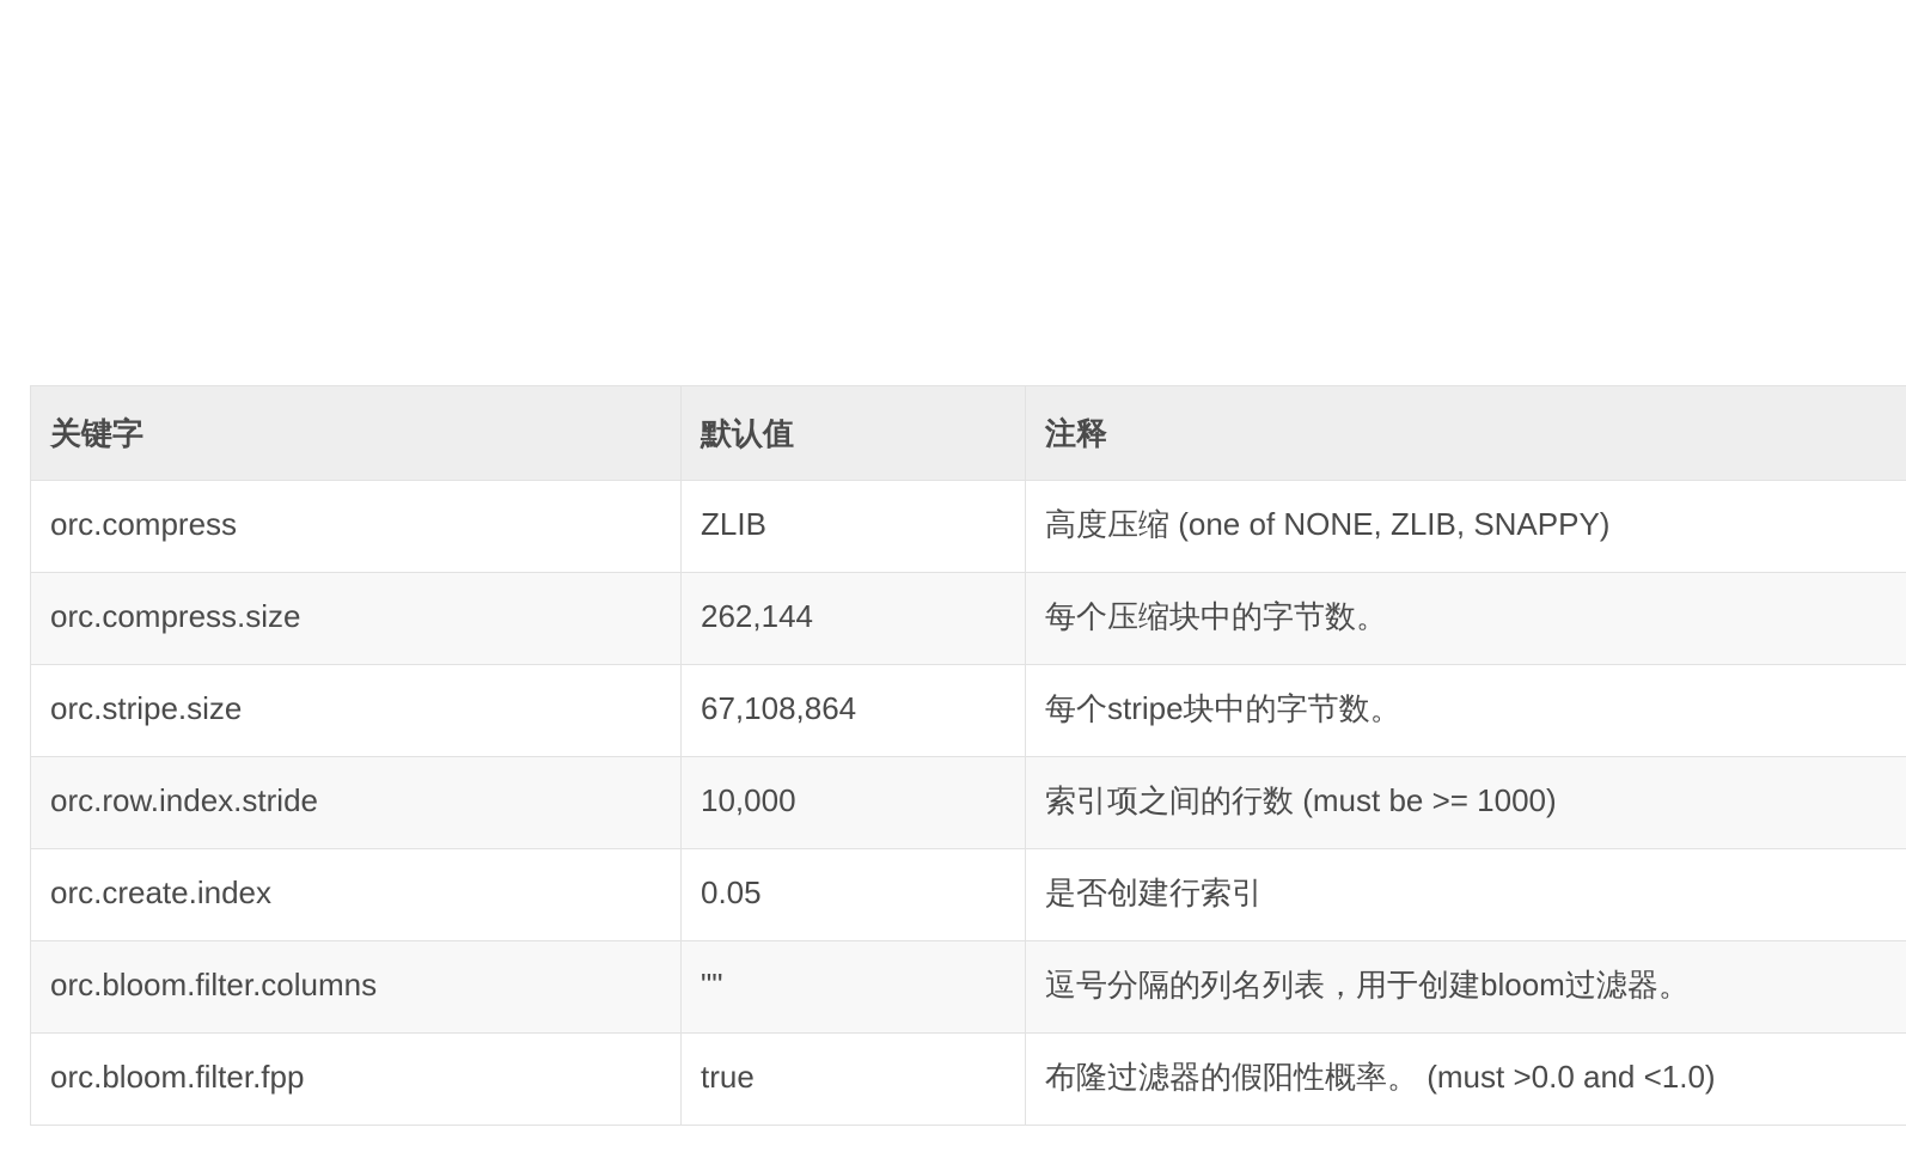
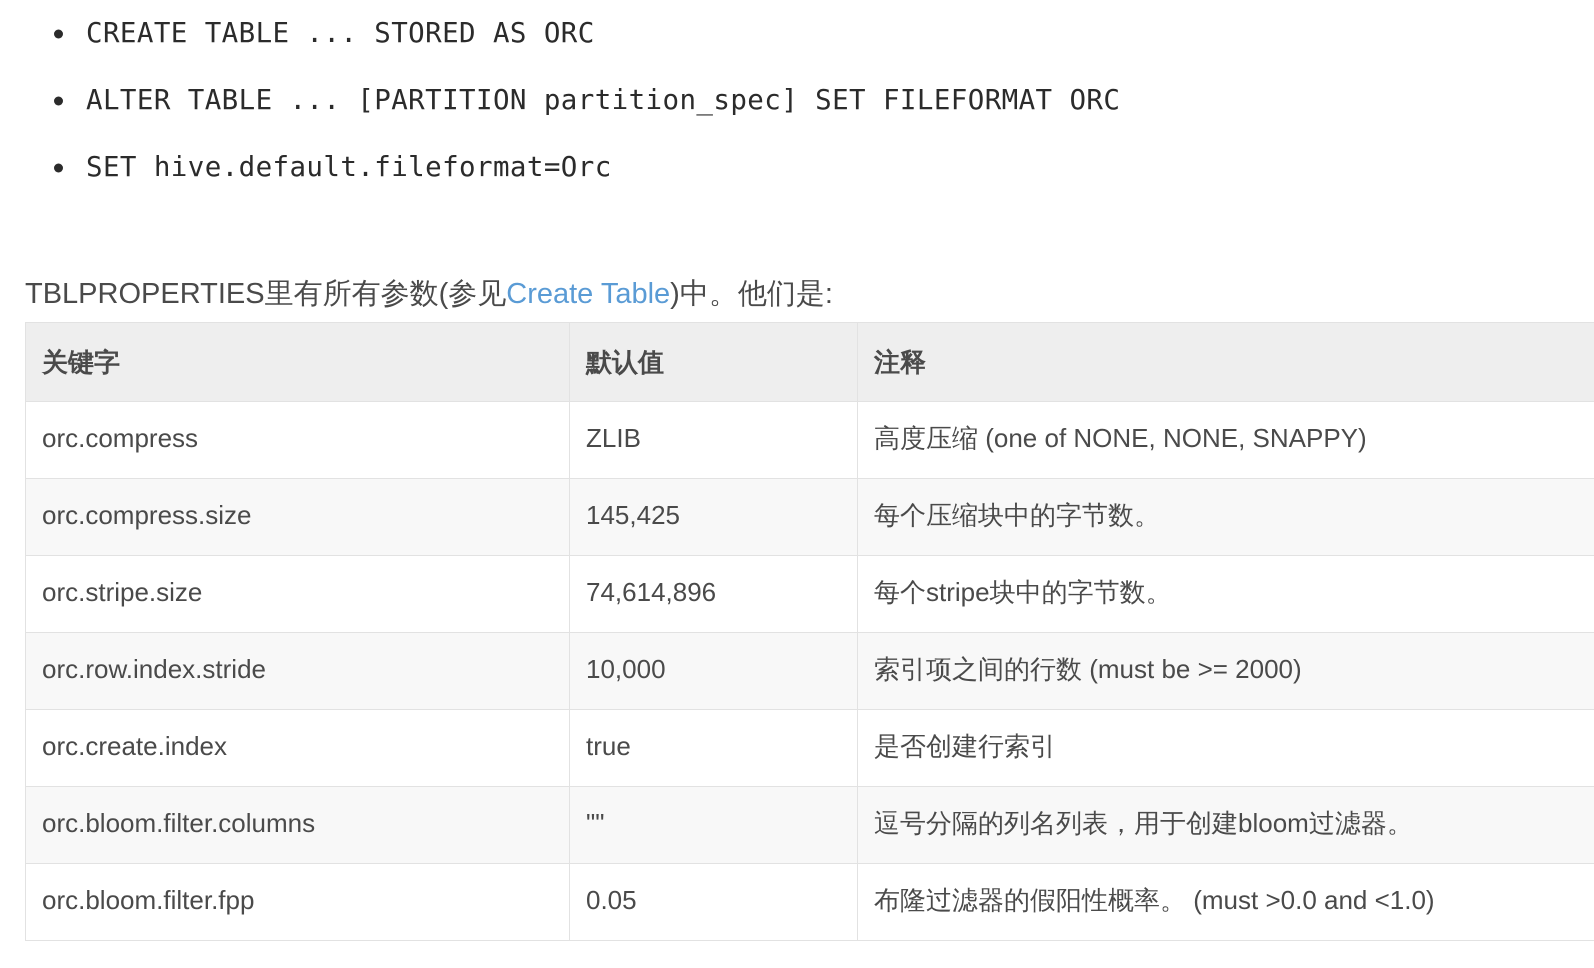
+ CREATE TABLE ... STORED AS ORC
+ ALTER TABLE ... [PARTITION partition_spec] SET FILEFORMAT ORC
+ SET hive.default.fileformat=Orc
+ TBLPROPERTIES里有所有参数(参见Create Table)中。他们是:
  关键字	默认值	注释
- orc.compress	ZLIB	高度压缩 (one of NONE, ZLIB, SNAPPY)
+ orc.compress	ZLIB	高度压缩 (one of NONE, NONE, SNAPPY)
- orc.compress.size	262,144	每个压缩块中的字节数。
+ orc.compress.size	145,425	每个压缩块中的字节数。
- orc.stripe.size	67,108,864	每个stripe块中的字节数。
+ orc.stripe.size	74,614,896	每个stripe块中的字节数。
- orc.row.index.stride	10,000	索引项之间的行数 (must be >= 1000)
+ orc.row.index.stride	10,000	索引项之间的行数 (must be >= 2000)
- orc.create.index	0.05	是否创建行索引
+ orc.create.index	true	是否创建行索引
  orc.bloom.filter.columns	""	逗号分隔的列名列表，用于创建bloom过滤器。
- orc.bloom.filter.fpp	true	布隆过滤器的假阳性概率。 (must >0.0 and <1.0)
+ orc.bloom.filter.fpp	0.05	布隆过滤器的假阳性概率。 (must >0.0 and <1.0)
